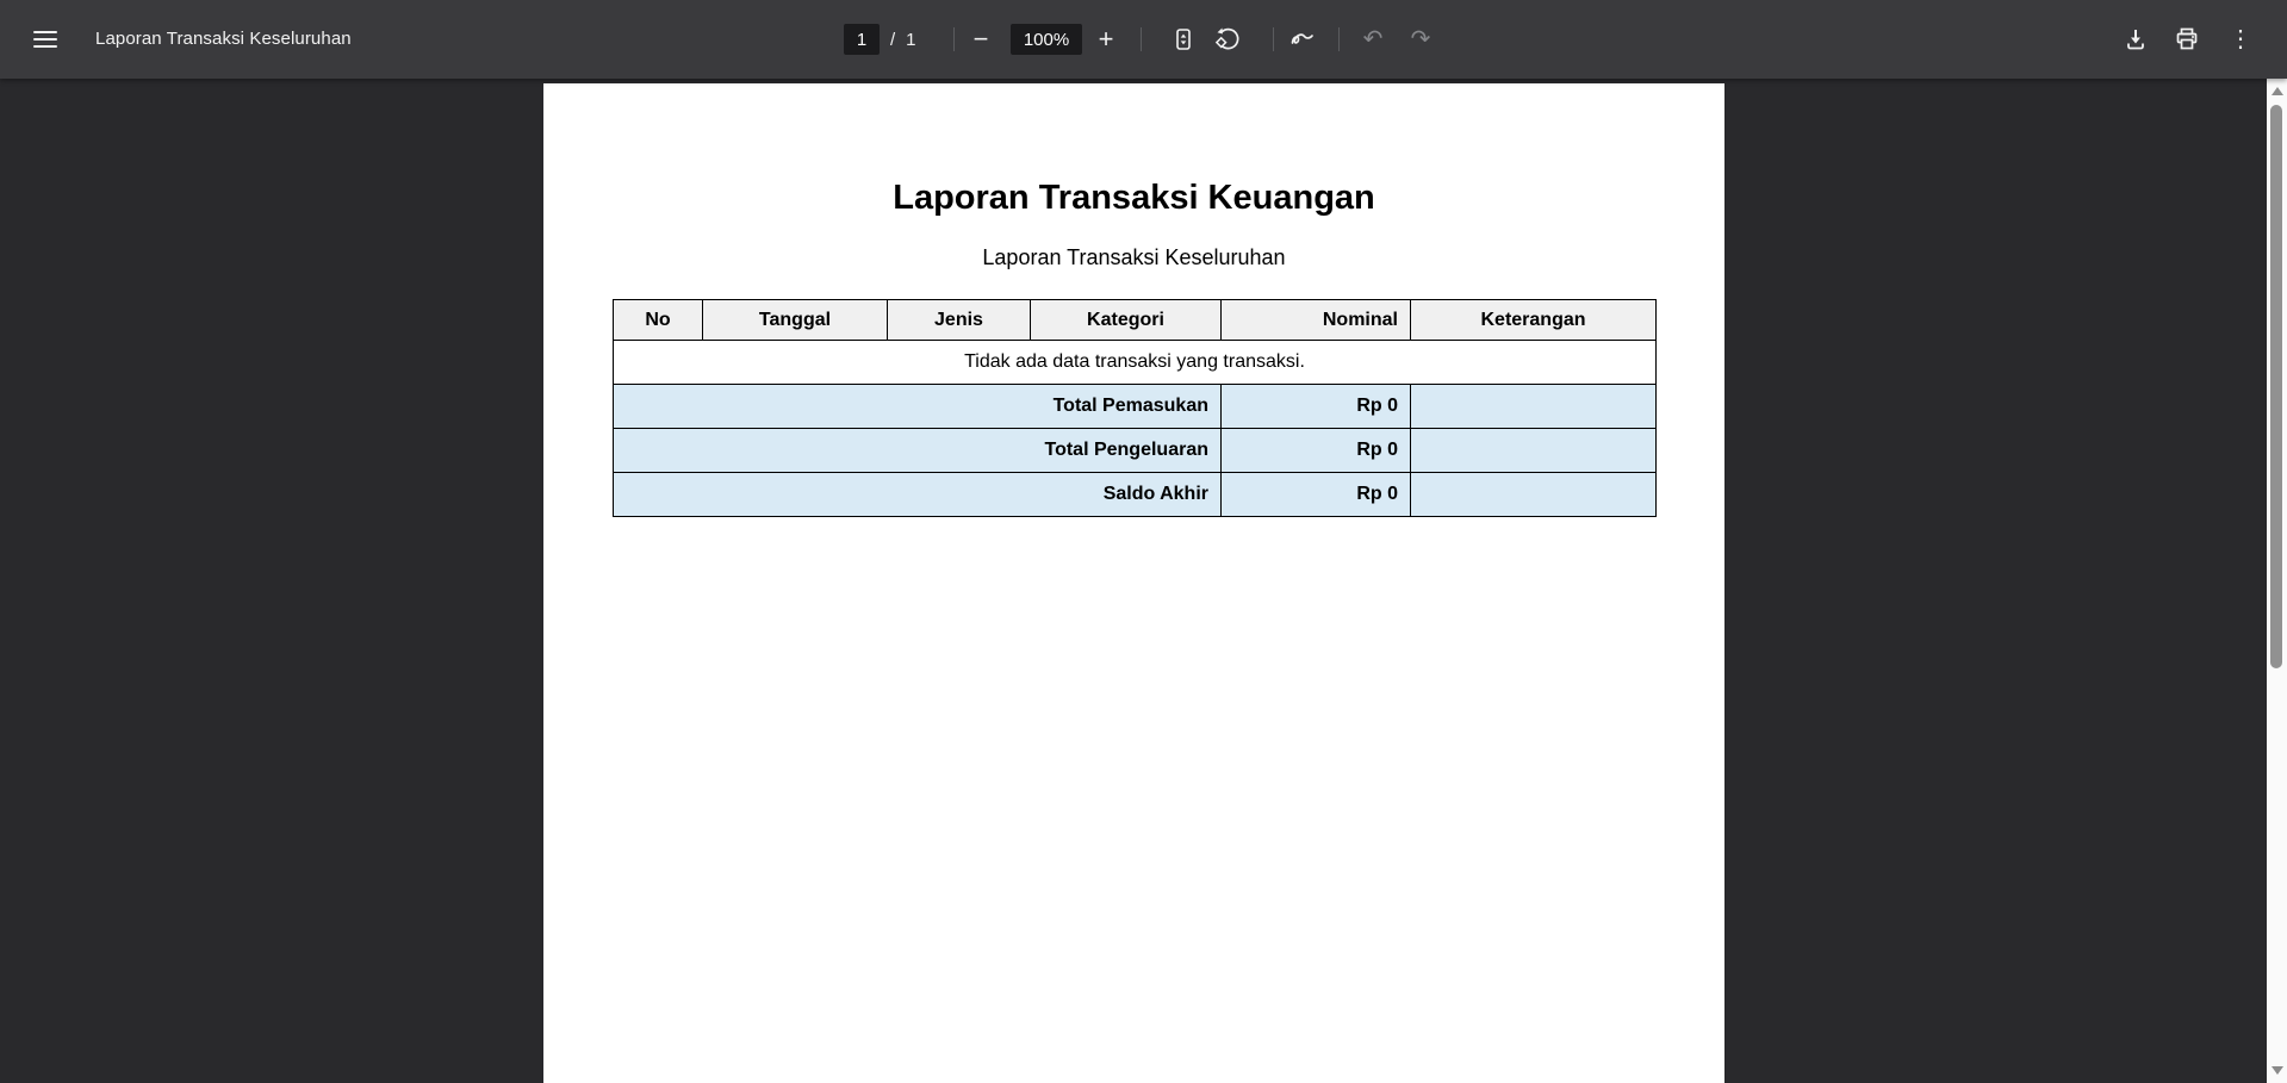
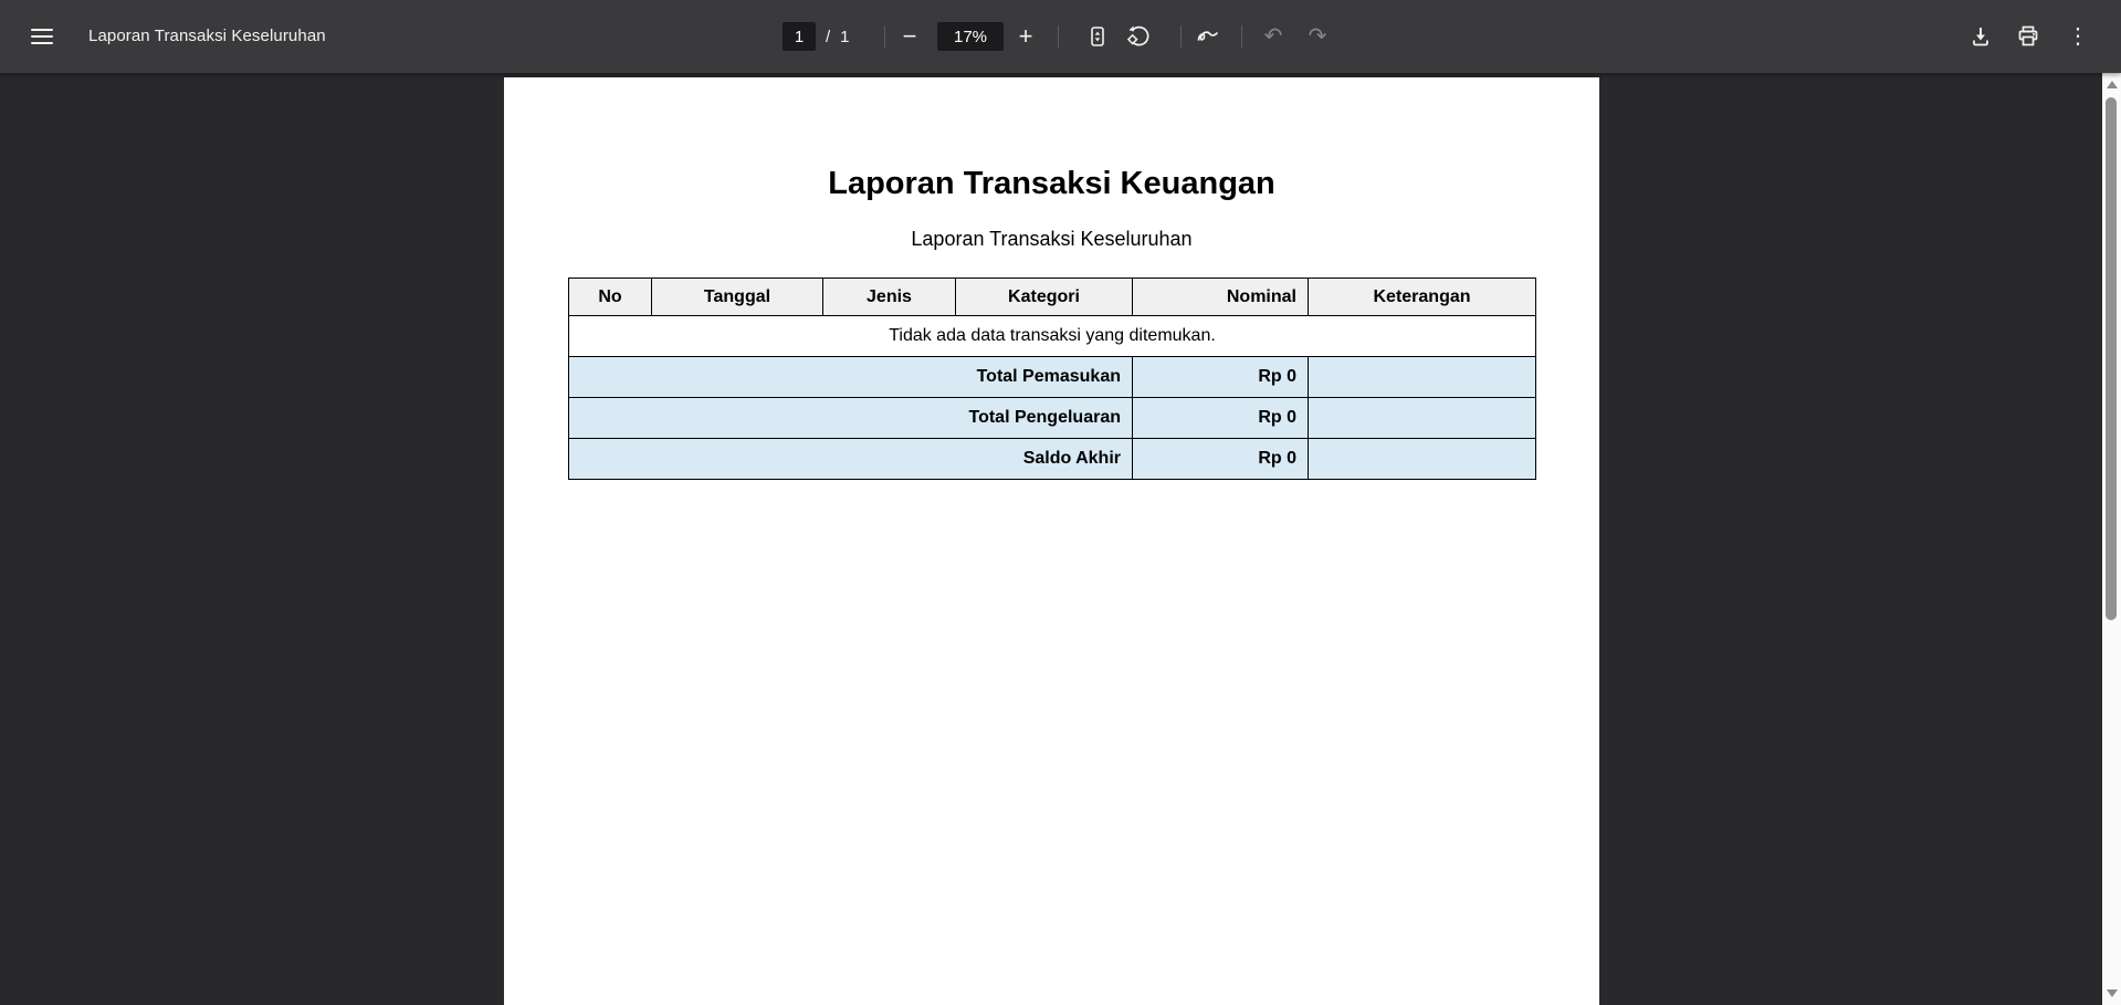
  Laporan Transaksi Keseluruhan
  1
  /
  1
  −
- 100%
+ 17%
  +
  ↶
  ↷
  ⋮
  Laporan Transaksi Keuangan
  Laporan Transaksi Keseluruhan
  No	Tanggal	Jenis	Kategori	Nominal	Keterangan
- Tidak ada data transaksi yang transaksi.
+ Tidak ada data transaksi yang ditemukan.
  Total Pemasukan	Rp 0
  Total Pengeluaran	Rp 0
  Saldo Akhir	Rp 0
